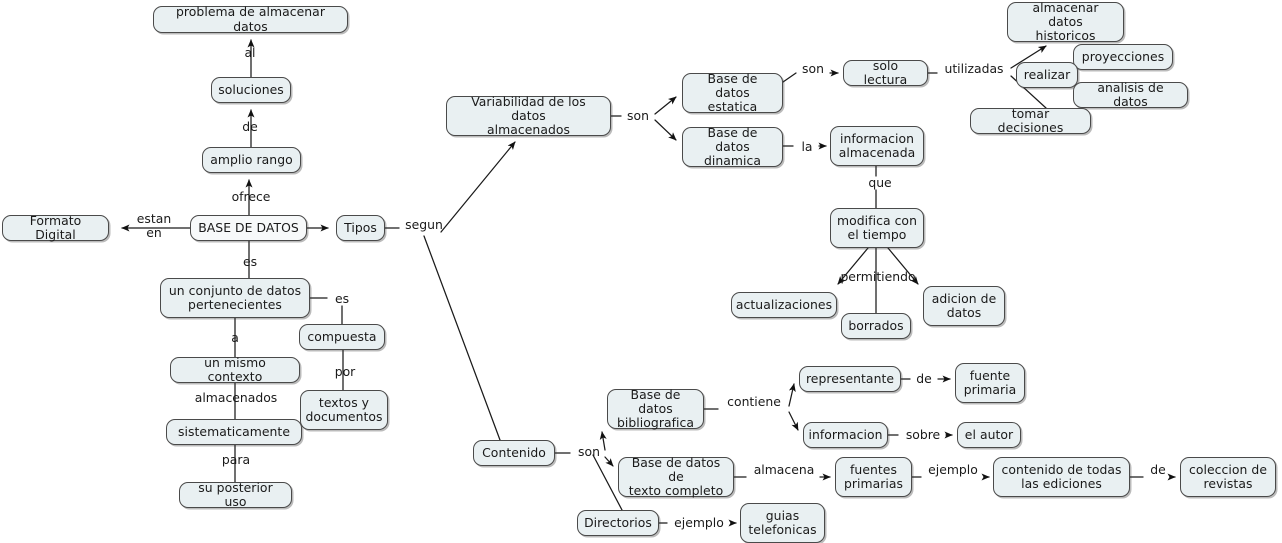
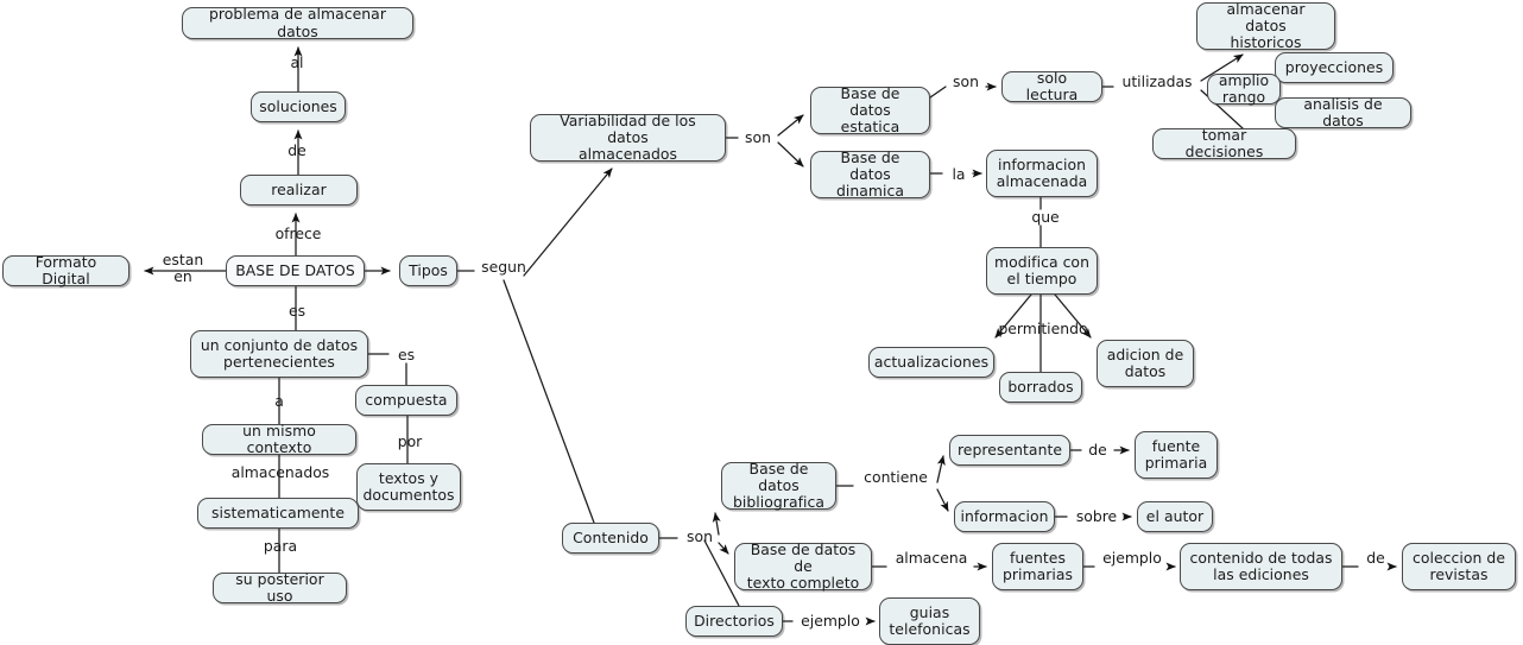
  problema de almacenar datos
  soluciones
- amplio rango
+ realizar
  Formato Digital
  BASE DE DATOS
  Tipos
  un conjunto de datos
  pertenecientes
  compuesta
  un mismo contexto
  textos y
  documentos
  sistematicamente
  su posterior uso
  Variabilidad de los datos
  almacenados
  Base de datos
  estatica
  Base de datos
  dinamica
  solo lectura
  almacenar datos
  historicos
  proyecciones
- realizar
+ amplio rango
  analisis de datos
  tomar decisiones
  informacion
  almacenada
  modifica con
  el tiempo
  actualizaciones
  borrados
  adicion de
  datos
  Contenido
  Base de datos
  bibliografica
  Base de datos de
  texto completo
  Directorios
  representante
  fuente
  primaria
  informacion
  el autor
  fuentes
  primarias
  contenido de todas
  las ediciones
  coleccion de
  revistas
  guias
  telefonicas
  al
  de
  ofrece
  estan
  en
  es
  segun
  es
  a
  por
  almacenados
  para
  son
  son
  utilizadas
  la
  que
  permitiendo
  son
  contiene
  de
  sobre
  almacena
  ejemplo
  de
  ejemplo
